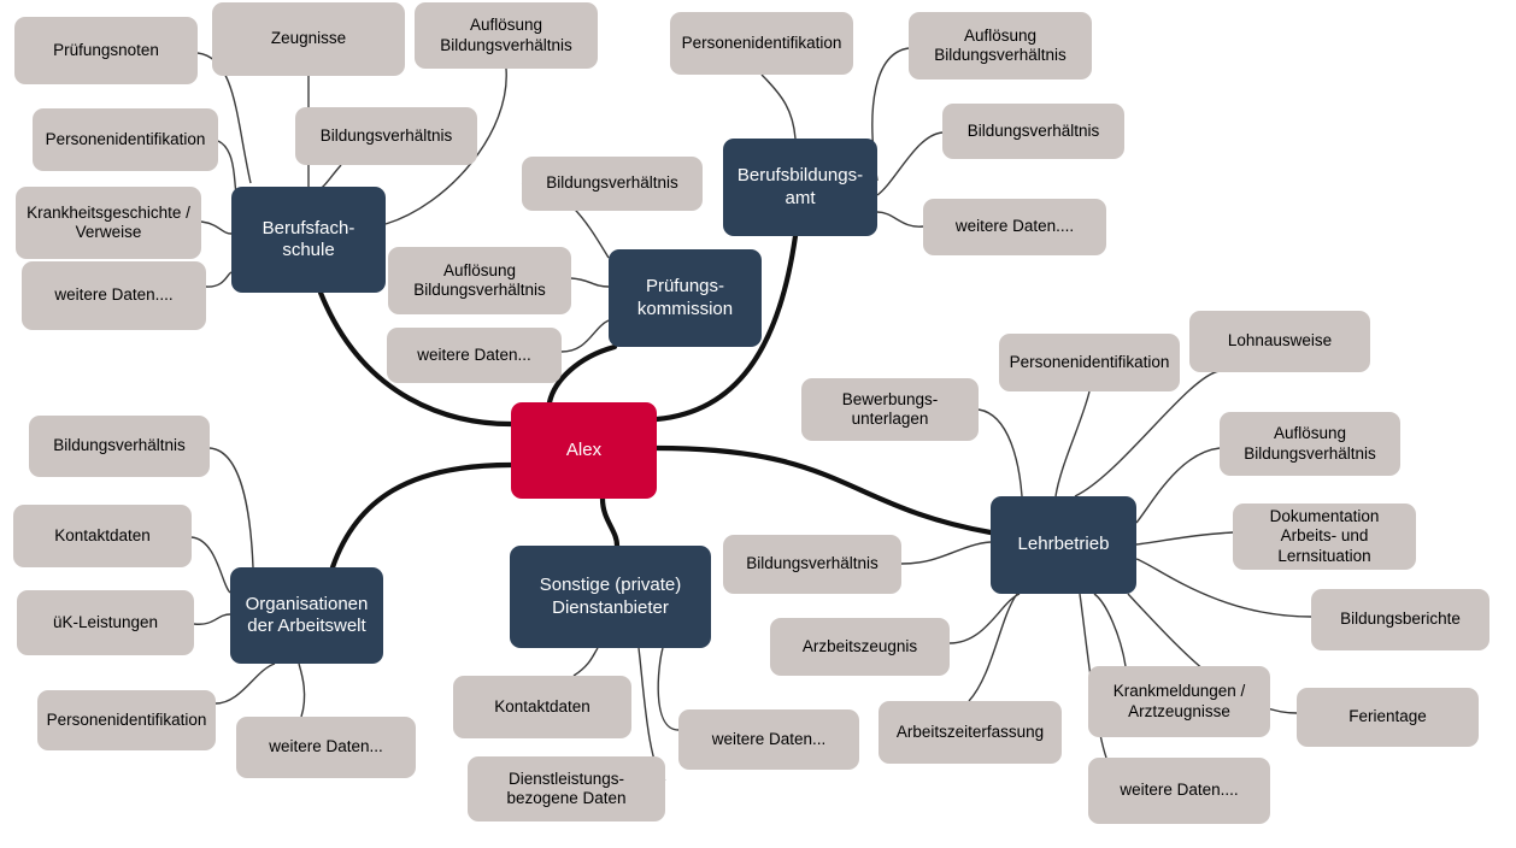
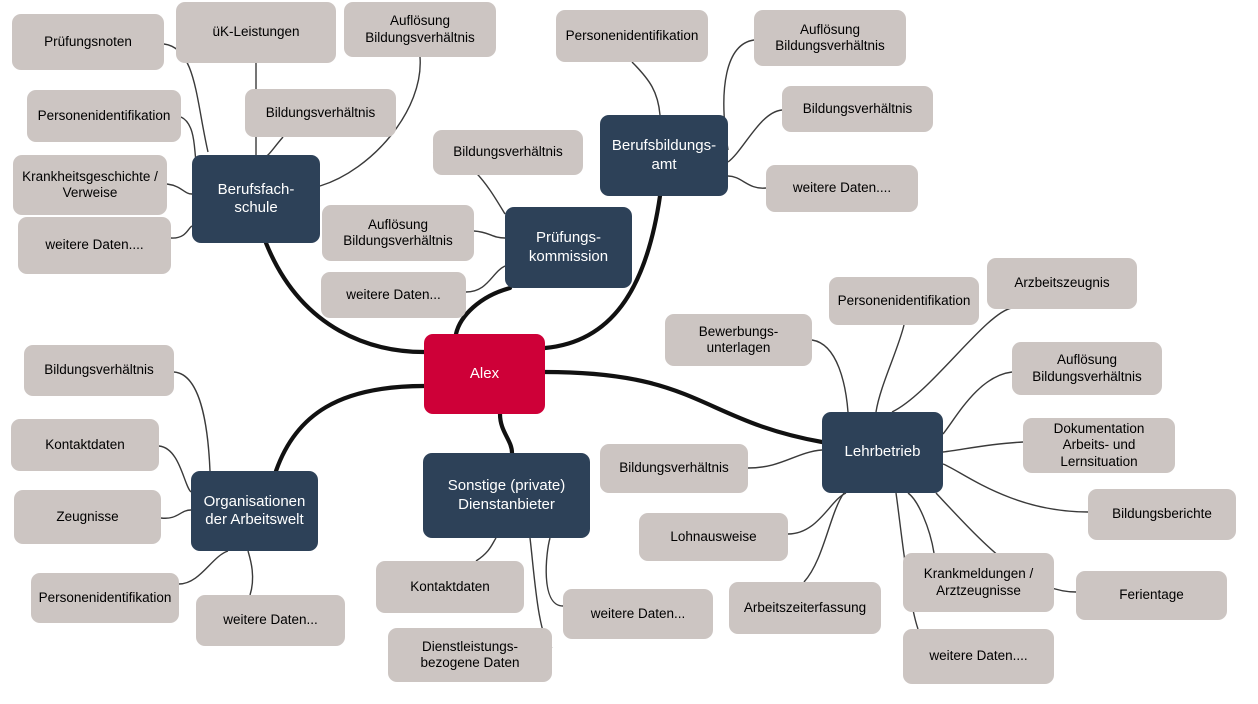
  Prüfungsnoten
- Zeugnisse
+ üK-Leistungen
  Auflösung
  Bildungsverhältnis
  Personenidentifikation
  Bildungsverhältnis
  Krankheitsgeschichte /
  Verweise
  weitere Daten....
  Bildungsverhältnis
  Auflösung
  Bildungsverhältnis
  weitere Daten...
  Personenidentifikation
  Auflösung
  Bildungsverhältnis
  Bildungsverhältnis
  weitere Daten....
  Bewerbungs-
  unterlagen
  Personenidentifikation
- Lohnausweise
+ Arzbeitszeugnis
  Auflösung
  Bildungsverhältnis
  Dokumentation
  Arbeits- und
  Lernsituation
  Bildungsberichte
  Bildungsverhältnis
- Arzbeitszeugnis
+ Lohnausweise
  Arbeitszeiterfassung
  Krankmeldungen /
  Arztzeugnisse
  weitere Daten....
  Ferientage
  Bildungsverhältnis
  Kontaktdaten
- üK-Leistungen
+ Zeugnisse
  Personenidentifikation
  weitere Daten...
  Kontaktdaten
  Dienstleistungs-
  bezogene Daten
  weitere Daten...
  Berufsfach-
  schule
  Berufsbildungs-
  amt
  Prüfungs-
  kommission
  Lehrbetrieb
  Organisationen
  der Arbeitswelt
  Sonstige (private)
  Dienstanbieter
  Alex
